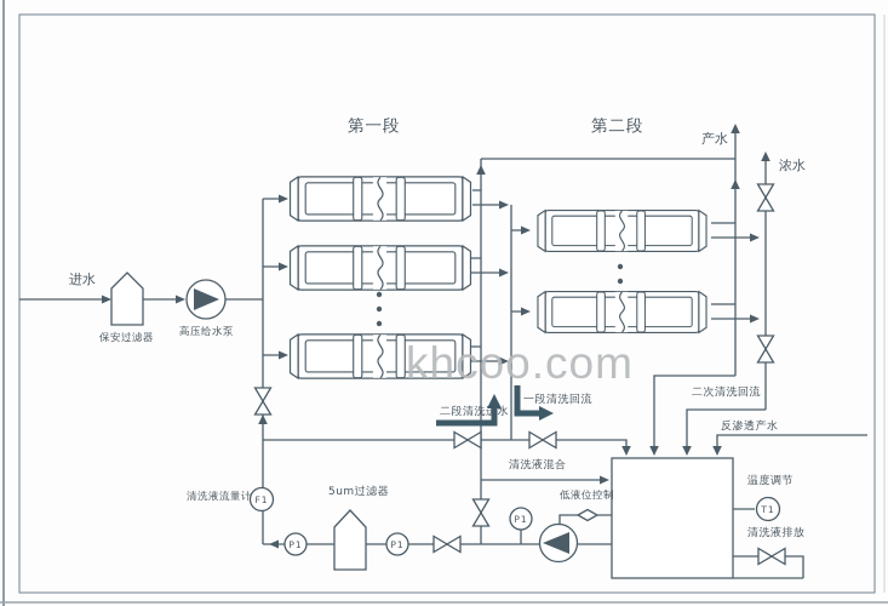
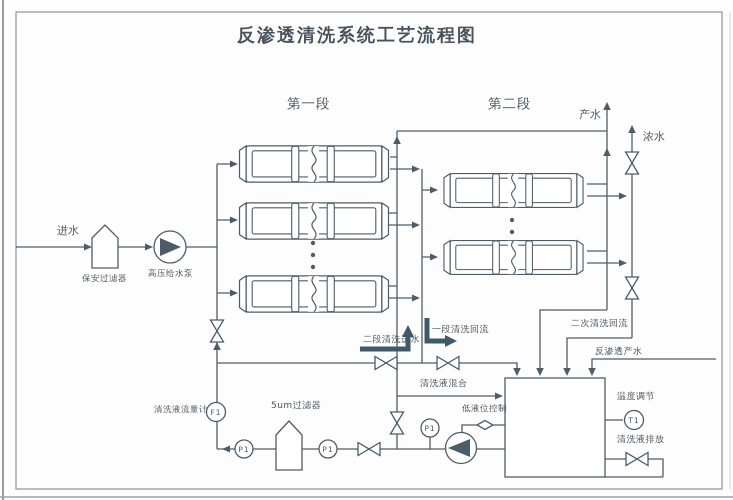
  F1
  P1
  P1
  P1
  T1
+ 反渗透清洗系统工艺流程图
  第一段
  第二段
  进水
  保安过滤器
  高压给水泵
  产水
  浓水
  一段清洗回流
  二段清洗进水
  二次清洗回流
  反渗透产水
  清洗液混合
  低液位控制
  温度调节
  清洗液排放
  清洗液流量计
  5um过滤器
- khcoo.com
